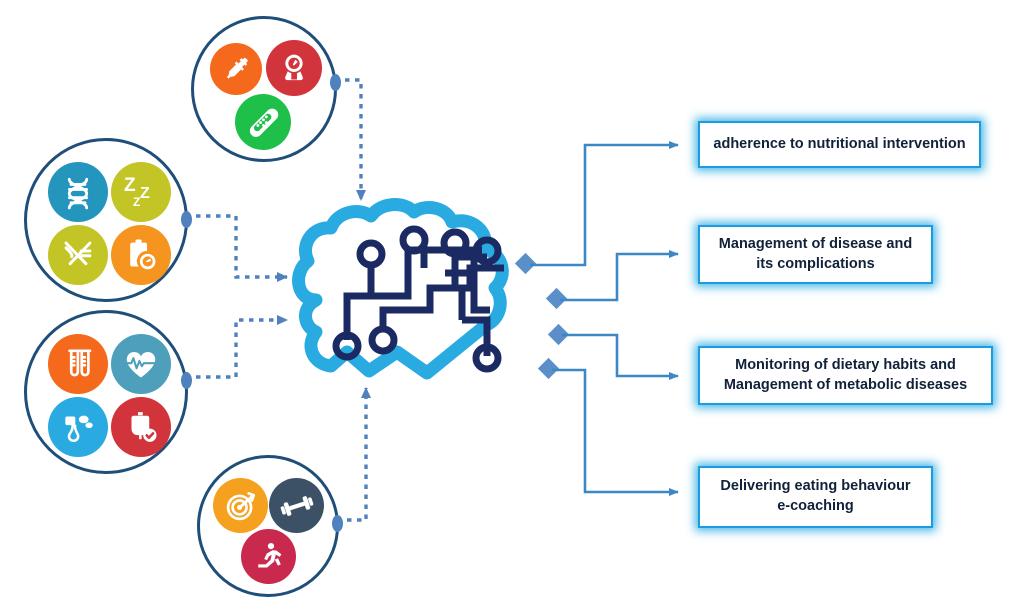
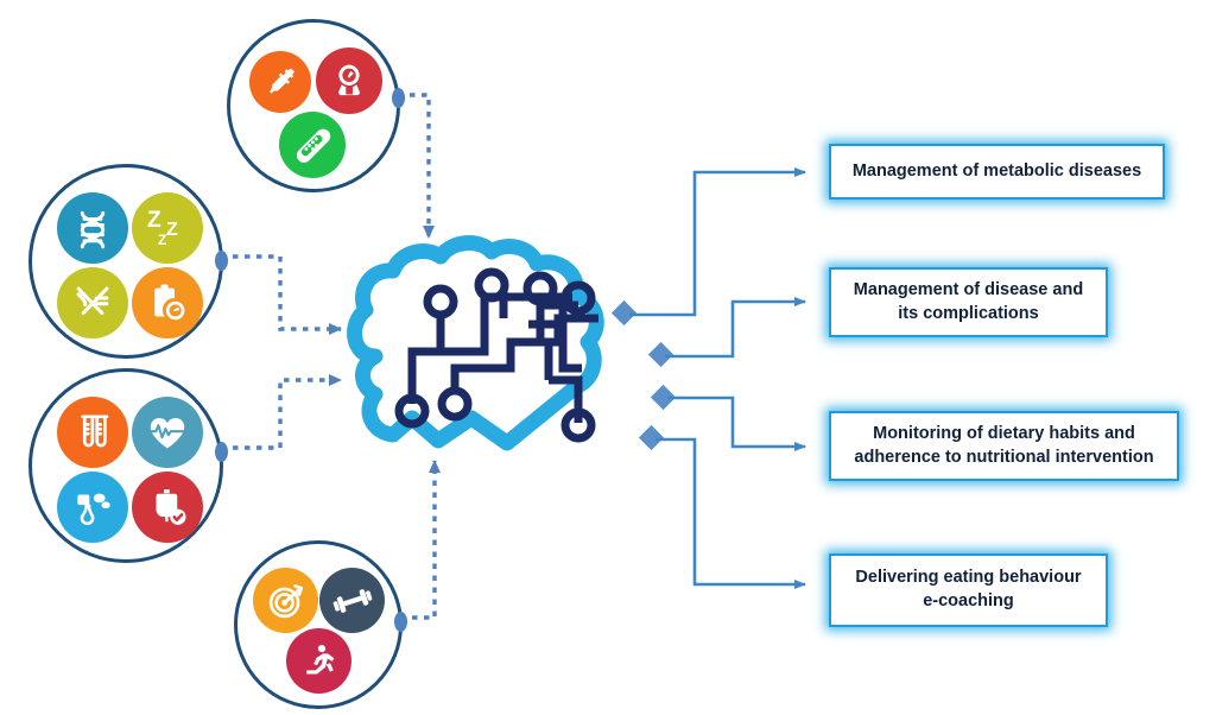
  Z
  Z
  Z
- adherence to nutritional intervention
+ Management of metabolic diseases
  Management of disease and
  its complications
  Monitoring of dietary habits and
- Management of metabolic diseases
+ adherence to nutritional intervention
  Delivering eating behaviour
  e-coaching
